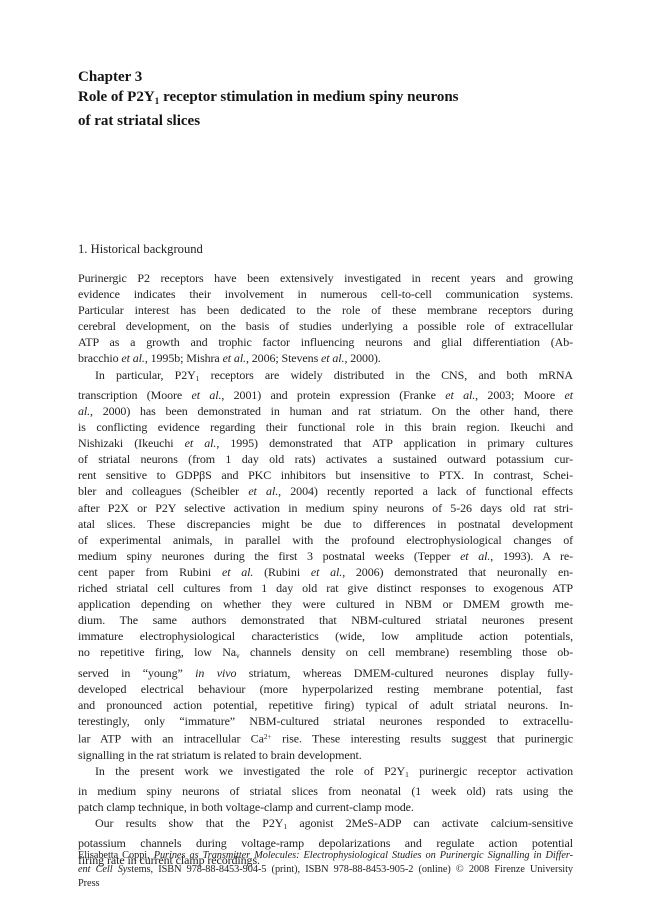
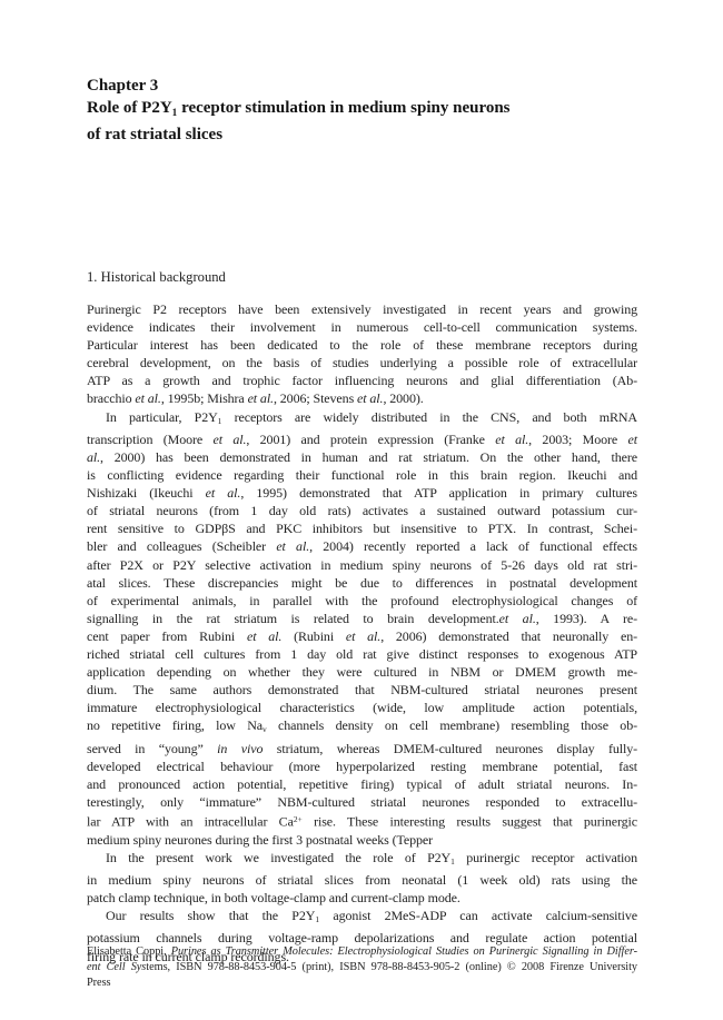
  Chapter 3
  Role of P2Y1 receptor stimulation in medium spiny neurons
  of rat striatal slices
  1. Historical background
  Purinergic P2 receptors have been extensively investigated in recent years and growing
  evidence indicates their involvement in numerous cell-to-cell communication systems.
  Particular interest has been dedicated to the role of these membrane receptors during
  cerebral development, on the basis of studies underlying a possible role of extracellular
  ATP as a growth and trophic factor influencing neurons and glial differentiation (Ab-
  bracchio et al., 1995b; Mishra et al., 2006; Stevens et al., 2000).
  In particular, P2Y1 receptors are widely distributed in the CNS, and both mRNA
  transcription (Moore et al., 2001) and protein expression (Franke et al., 2003; Moore et
  al., 2000) has been demonstrated in human and rat striatum. On the other hand, there
  is conflicting evidence regarding their functional role in this brain region. Ikeuchi and
  Nishizaki (Ikeuchi et al., 1995) demonstrated that ATP application in primary cultures
  of striatal neurons (from 1 day old rats) activates a sustained outward potassium cur-
  rent sensitive to GDPβS and PKC inhibitors but insensitive to PTX. In contrast, Schei-
  bler and colleagues (Scheibler et al., 2004) recently reported a lack of functional effects
  after P2X or P2Y selective activation in medium spiny neurons of 5-26 days old rat stri-
  atal slices. These discrepancies might be due to differences in postnatal development
  of experimental animals, in parallel with the profound electrophysiological changes of
- medium spiny neurones during the first 3 postnatal weeks (Tepper et al., 1993). A re-
+ signalling in the rat striatum is related to brain development.et al., 1993). A re-
  cent paper from Rubini et al. (Rubini et al., 2006) demonstrated that neuronally en-
  riched striatal cell cultures from 1 day old rat give distinct responses to exogenous ATP
  application depending on whether they were cultured in NBM or DMEM growth me-
  dium. The same authors demonstrated that NBM-cultured striatal neurones present
  immature electrophysiological characteristics (wide, low amplitude action potentials,
  no repetitive firing, low Nav channels density on cell membrane) resembling those ob-
  served in “young” in vivo striatum, whereas DMEM-cultured neurones display fully-
  developed electrical behaviour (more hyperpolarized resting membrane potential, fast
  and pronounced action potential, repetitive firing) typical of adult striatal neurons. In-
  terestingly, only “immature” NBM-cultured striatal neurones responded to extracellu-
  lar ATP with an intracellular Ca2+ rise. These interesting results suggest that purinergic
- signalling in the rat striatum is related to brain development.
+ medium spiny neurones during the first 3 postnatal weeks (Tepper
  In the present work we investigated the role of P2Y1 purinergic receptor activation
  in medium spiny neurons of striatal slices from neonatal (1 week old) rats using the
  patch clamp technique, in both voltage-clamp and current-clamp mode.
  Our results show that the P2Y1 agonist 2MeS-ADP can activate calcium-sensitive
  potassium channels during voltage-ramp depolarizations and regulate action potential
  firing rate in current clamp recordings.
  Elisabetta Coppi, Purines as Transmitter Molecules: Electrophysiological Studies on Purinergic Signalling in Differ-
  ent Cell Systems, ISBN 978-88-8453-904-5 (print), ISBN 978-88-8453-905-2 (online) © 2008 Firenze University
  Press
